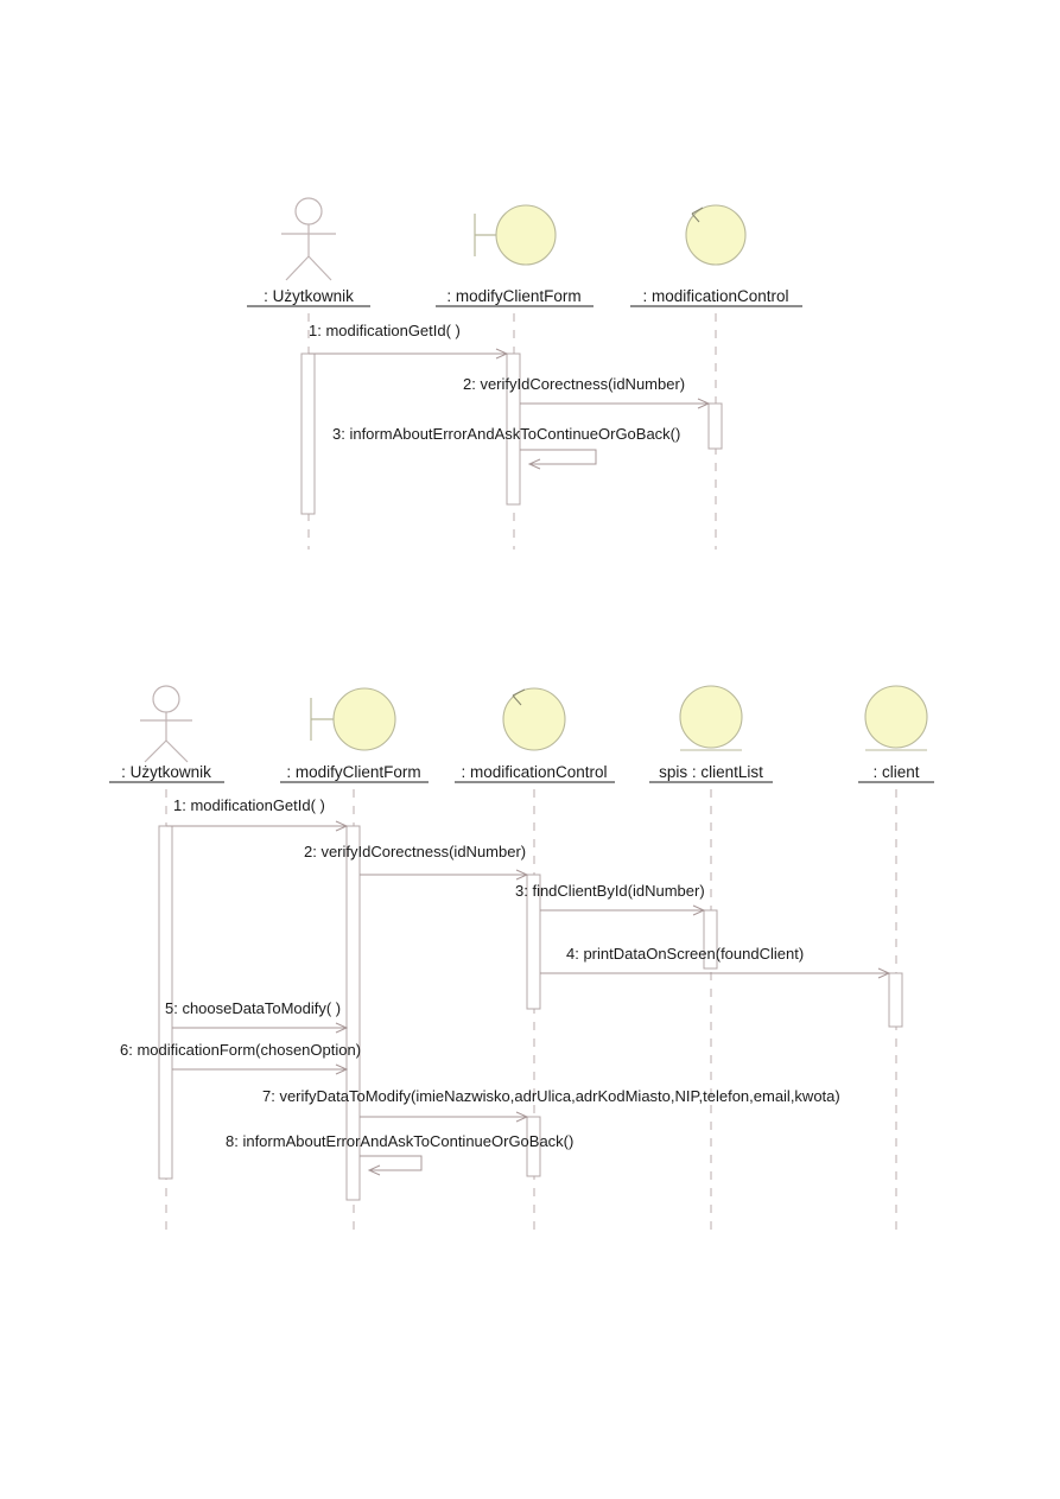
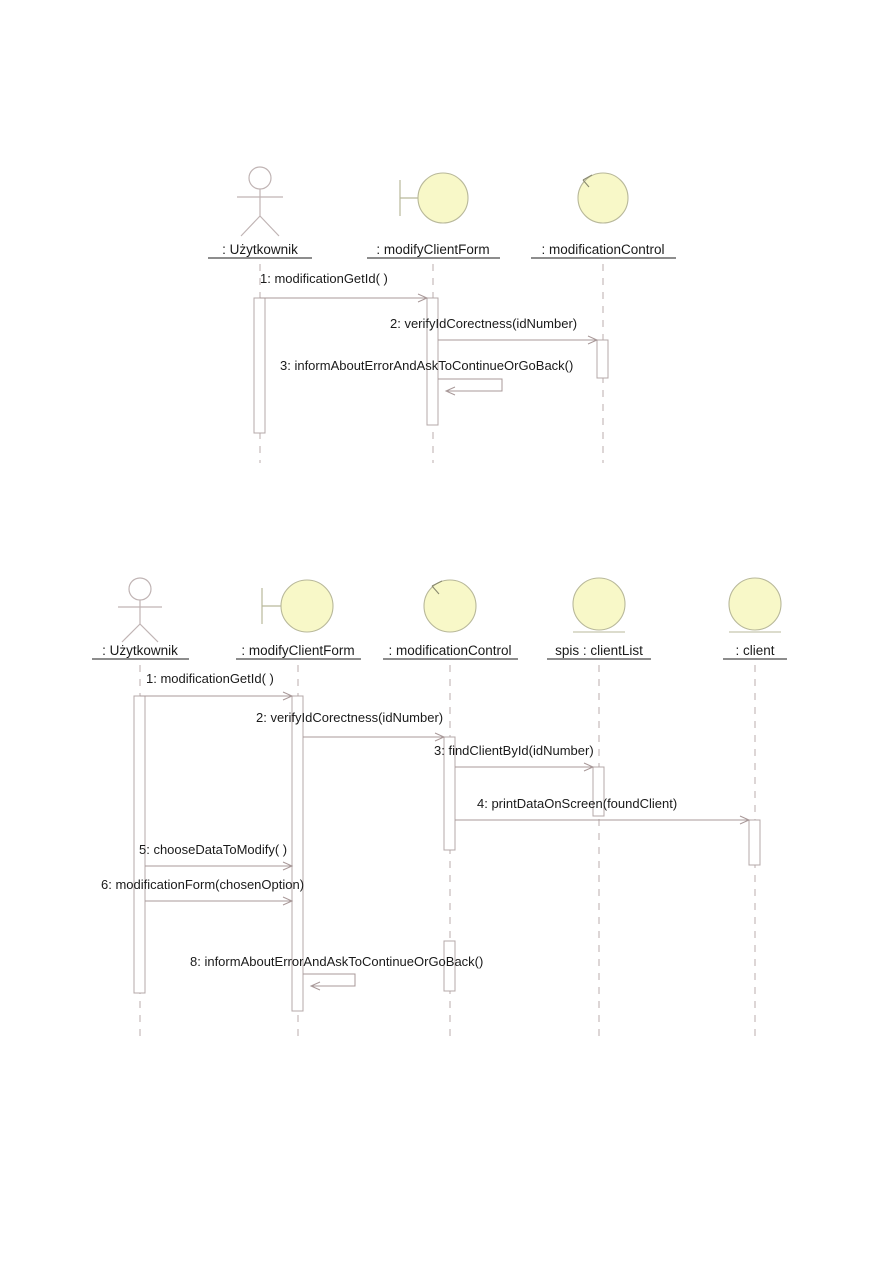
  : Użytkownik
  : modifyClientForm
  : modificationControl
  1: modificationGetId( )
  2: verifyIdCorectness(idNumber)
  3: informAboutErrorAndAskToContinueOrGoBack()
  : Użytkownik
  : modifyClientForm
  : modificationControl
  spis : clientList
  : client
  1: modificationGetId( )
  2: verifyIdCorectness(idNumber)
  3: findClientById(idNumber)
  4: printDataOnScreen(foundClient)
  5: chooseDataToModify( )
  6: modificationForm(chosenOption)
- 7: verifyDataToModify(imieNazwisko,adrUlica,adrKodMiasto,NIP,telefon,email,kwota)
  8: informAboutErrorAndAskToContinueOrGoBack()
